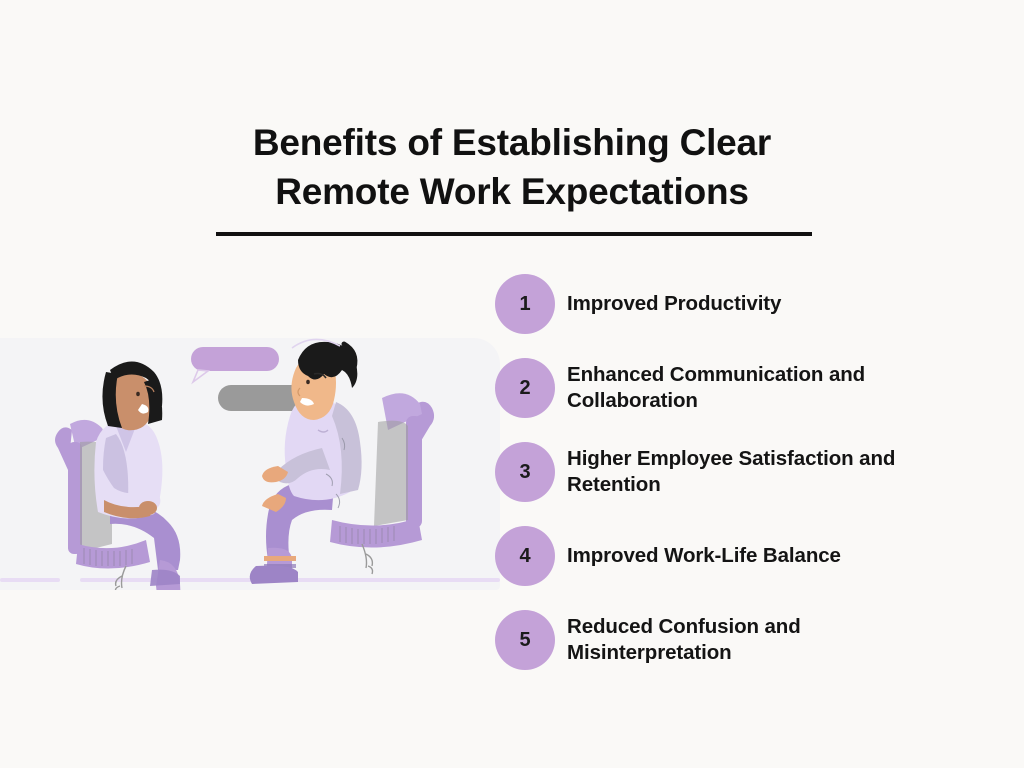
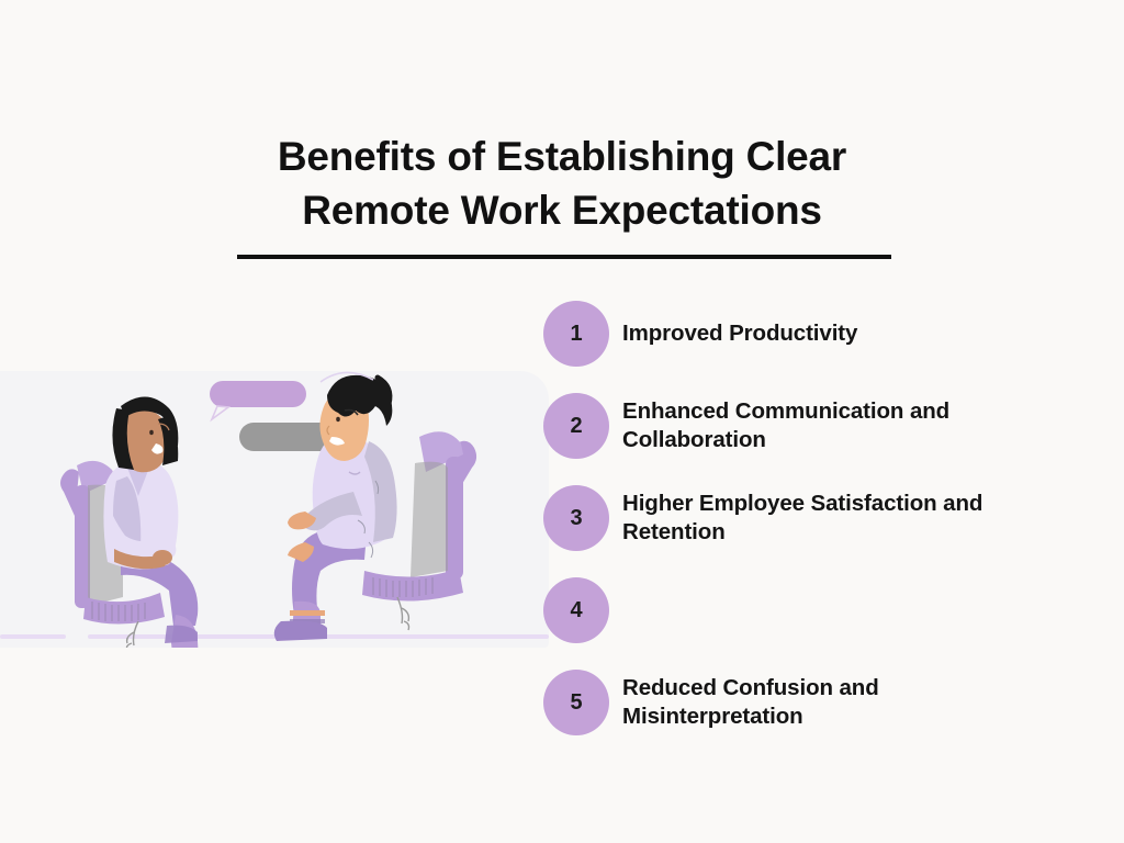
  Benefits of Establishing Clear
  Remote Work Expectations
  1
  Improved Productivity
  2
  Enhanced Communication and Collaboration
  3
  Higher Employee Satisfaction and Retention
  4
- Improved Work-Life Balance
  5
  Reduced Confusion and Misinterpretation
